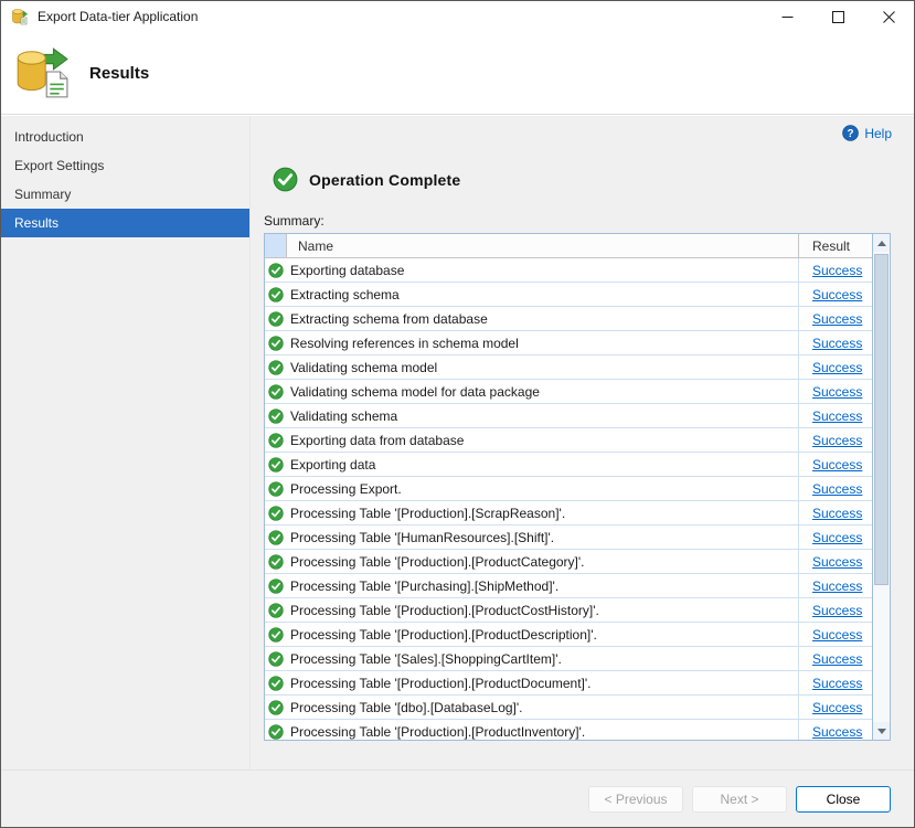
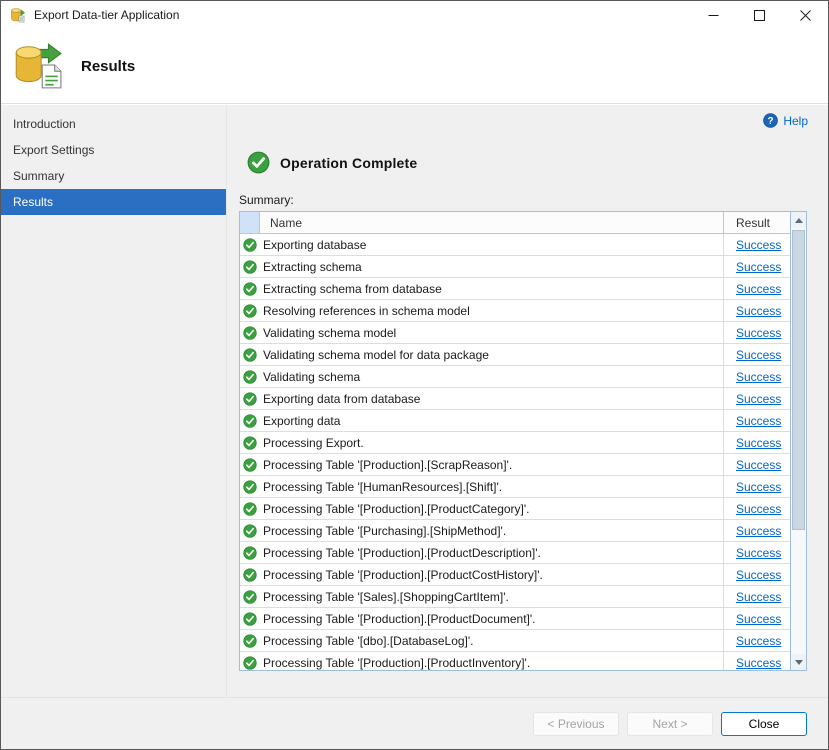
  Export Data-tier Application
  Results
  Introduction
  Export Settings
  Summary
  Results
  ?
  Help
  Operation Complete
  Summary:
  Name
  Result
  Exporting database
  Success
  Extracting schema
  Success
  Extracting schema from database
  Success
  Resolving references in schema model
  Success
  Validating schema model
  Success
  Validating schema model for data package
  Success
  Validating schema
  Success
  Exporting data from database
  Success
  Exporting data
  Success
  Processing Export.
  Success
  Processing Table '[Production].[ScrapReason]'.
  Success
  Processing Table '[HumanResources].[Shift]'.
  Success
  Processing Table '[Production].[ProductCategory]'.
  Success
  Processing Table '[Purchasing].[ShipMethod]'.
  Success
- Processing Table '[Production].[ProductCostHistory]'.
+ Processing Table '[Production].[ProductDescription]'.
  Success
- Processing Table '[Production].[ProductDescription]'.
+ Processing Table '[Production].[ProductCostHistory]'.
  Success
  Processing Table '[Sales].[ShoppingCartItem]'.
  Success
  Processing Table '[Production].[ProductDocument]'.
  Success
  Processing Table '[dbo].[DatabaseLog]'.
  Success
  Processing Table '[Production].[ProductInventory]'.
  Success
  < Previous
  Next >
  Close
